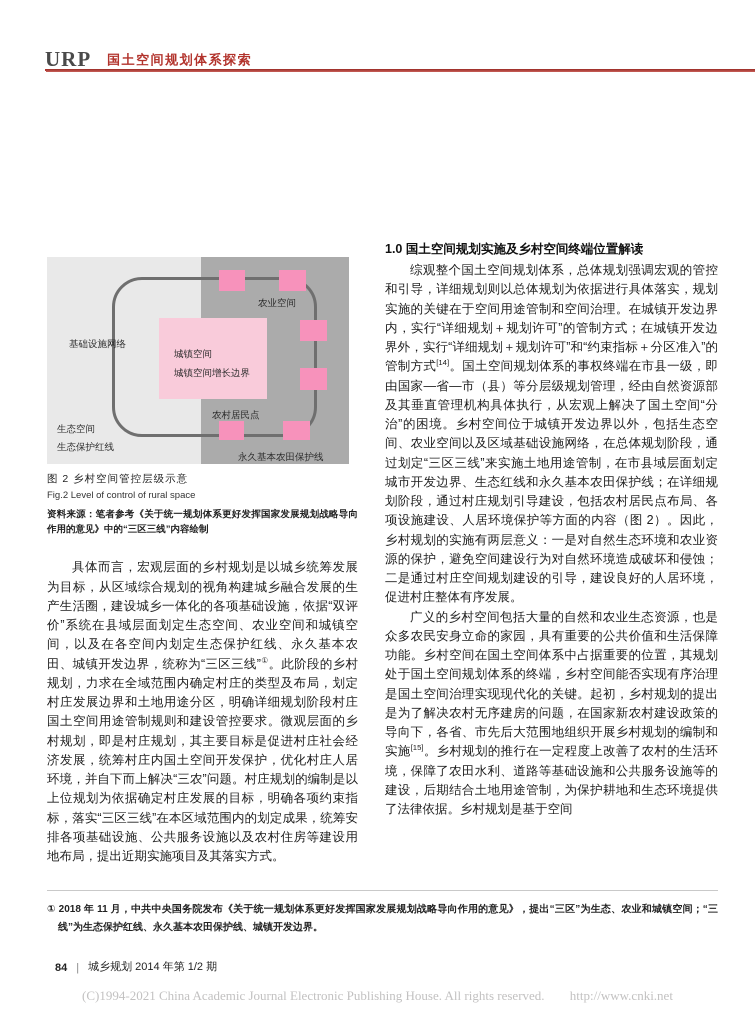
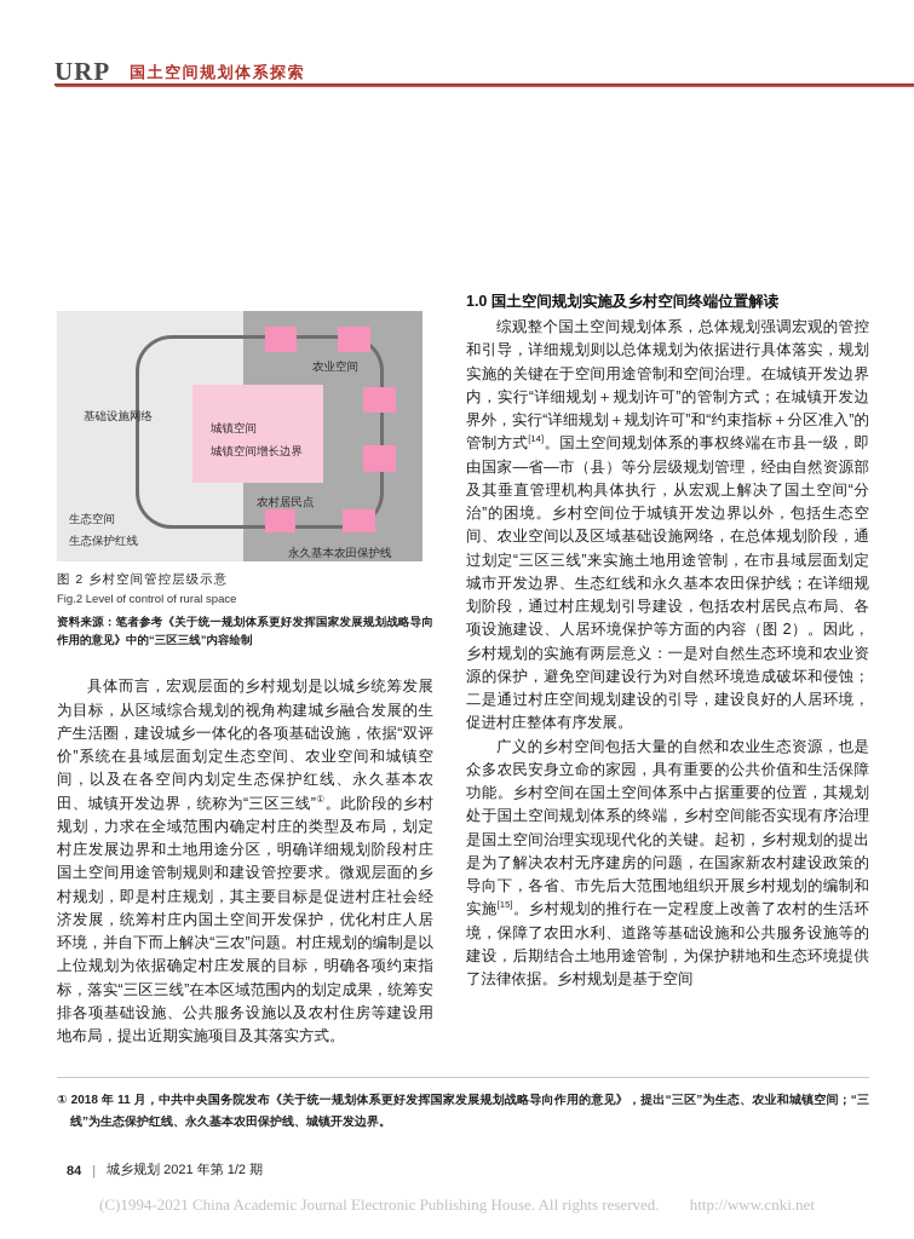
  URP
  国土空间规划体系探索
  城镇空间
  城镇空间增长边界
  农业空间
  基础设施网络
  农村居民点
  生态空间
  生态保护红线
  永久基本农田保护线
  图 2 乡村空间管控层级示意
  Fig.2 Level of control of rural space
  资料来源：笔者参考《关于统一规划体系更好发挥国家发展规划战略导向作用的意见》中的“三区三线”内容绘制
  具体而言，宏观层面的乡村规划是以城乡统筹发展为目标，从区域综合规划的视角构建城乡融合发展的生产生活圈，建设城乡一体化的各项基础设施，依据“双评价”系统在县域层面划定生态空间、农业空间和城镇空间，以及在各空间内划定生态保护红线、永久基本农田、城镇开发边界，统称为“三区三线”①。此阶段的乡村规划，力求在全域范围内确定村庄的类型及布局，划定村庄发展边界和土地用途分区，明确详细规划阶段村庄国土空间用途管制规则和建设管控要求。微观层面的乡村规划，即是村庄规划，其主要目标是促进村庄社会经济发展，统筹村庄内国土空间开发保护，优化村庄人居环境，并自下而上解决“三农”问题。村庄规划的编制是以上位规划为依据确定村庄发展的目标，明确各项约束指标，落实“三区三线”在本区域范围内的划定成果，统筹安排各项基础设施、公共服务设施以及农村住房等建设用地布局，提出近期实施项目及其落实方式。
  1.0 国土空间规划实施及乡村空间终端位置解读
  综观整个国土空间规划体系，总体规划强调宏观的管控和引导，详细规划则以总体规划为依据进行具体落实，规划实施的关键在于空间用途管制和空间治理。在城镇开发边界内，实行“详细规划＋规划许可”的管制方式；在城镇开发边界外，实行“详细规划＋规划许可”和“约束指标＋分区准入”的管制方式[14]。国土空间规划体系的事权终端在市县一级，即由国家—省—市（县）等分层级规划管理，经由自然资源部及其垂直管理机构具体执行，从宏观上解决了国土空间“分治”的困境。乡村空间位于城镇开发边界以外，包括生态空间、农业空间以及区域基础设施网络，在总体规划阶段，通过划定“三区三线”来实施土地用途管制，在市县域层面划定城市开发边界、生态红线和永久基本农田保护线；在详细规划阶段，通过村庄规划引导建设，包括农村居民点布局、各项设施建设、人居环境保护等方面的内容（图 2）。因此，乡村规划的实施有两层意义：一是对自然生态环境和农业资源的保护，避免空间建设行为对自然环境造成破坏和侵蚀；二是通过村庄空间规划建设的引导，建设良好的人居环境，促进村庄整体有序发展。
  广义的乡村空间包括大量的自然和农业生态资源，也是众多农民安身立命的家园，具有重要的公共价值和生活保障功能。乡村空间在国土空间体系中占据重要的位置，其规划处于国土空间规划体系的终端，乡村空间能否实现有序治理是国土空间治理实现现代化的关键。起初，乡村规划的提出是为了解决农村无序建房的问题，在国家新农村建设政策的导向下，各省、市先后大范围地组织开展乡村规划的编制和实施[15]。乡村规划的推行在一定程度上改善了农村的生活环境，保障了农田水利、道路等基础设施和公共服务设施等的建设，后期结合土地用途管制，为保护耕地和生态环境提供了法律依据。乡村规划是基于空间
  ① 2018 年 11 月，中共中央国务院发布《关于统一规划体系更好发挥国家发展规划战略导向作用的意见》，提出“三区”为生态、农业和城镇空间；“三线”为生态保护红线、永久基本农田保护线、城镇开发边界。
  84
  |
- 城乡规划 2014 年第 1/2 期
+ 城乡规划 2021 年第 1/2 期
  (C)1994-2021 China Academic Journal Electronic Publishing House. All rights reserved. http://www.cnki.net
